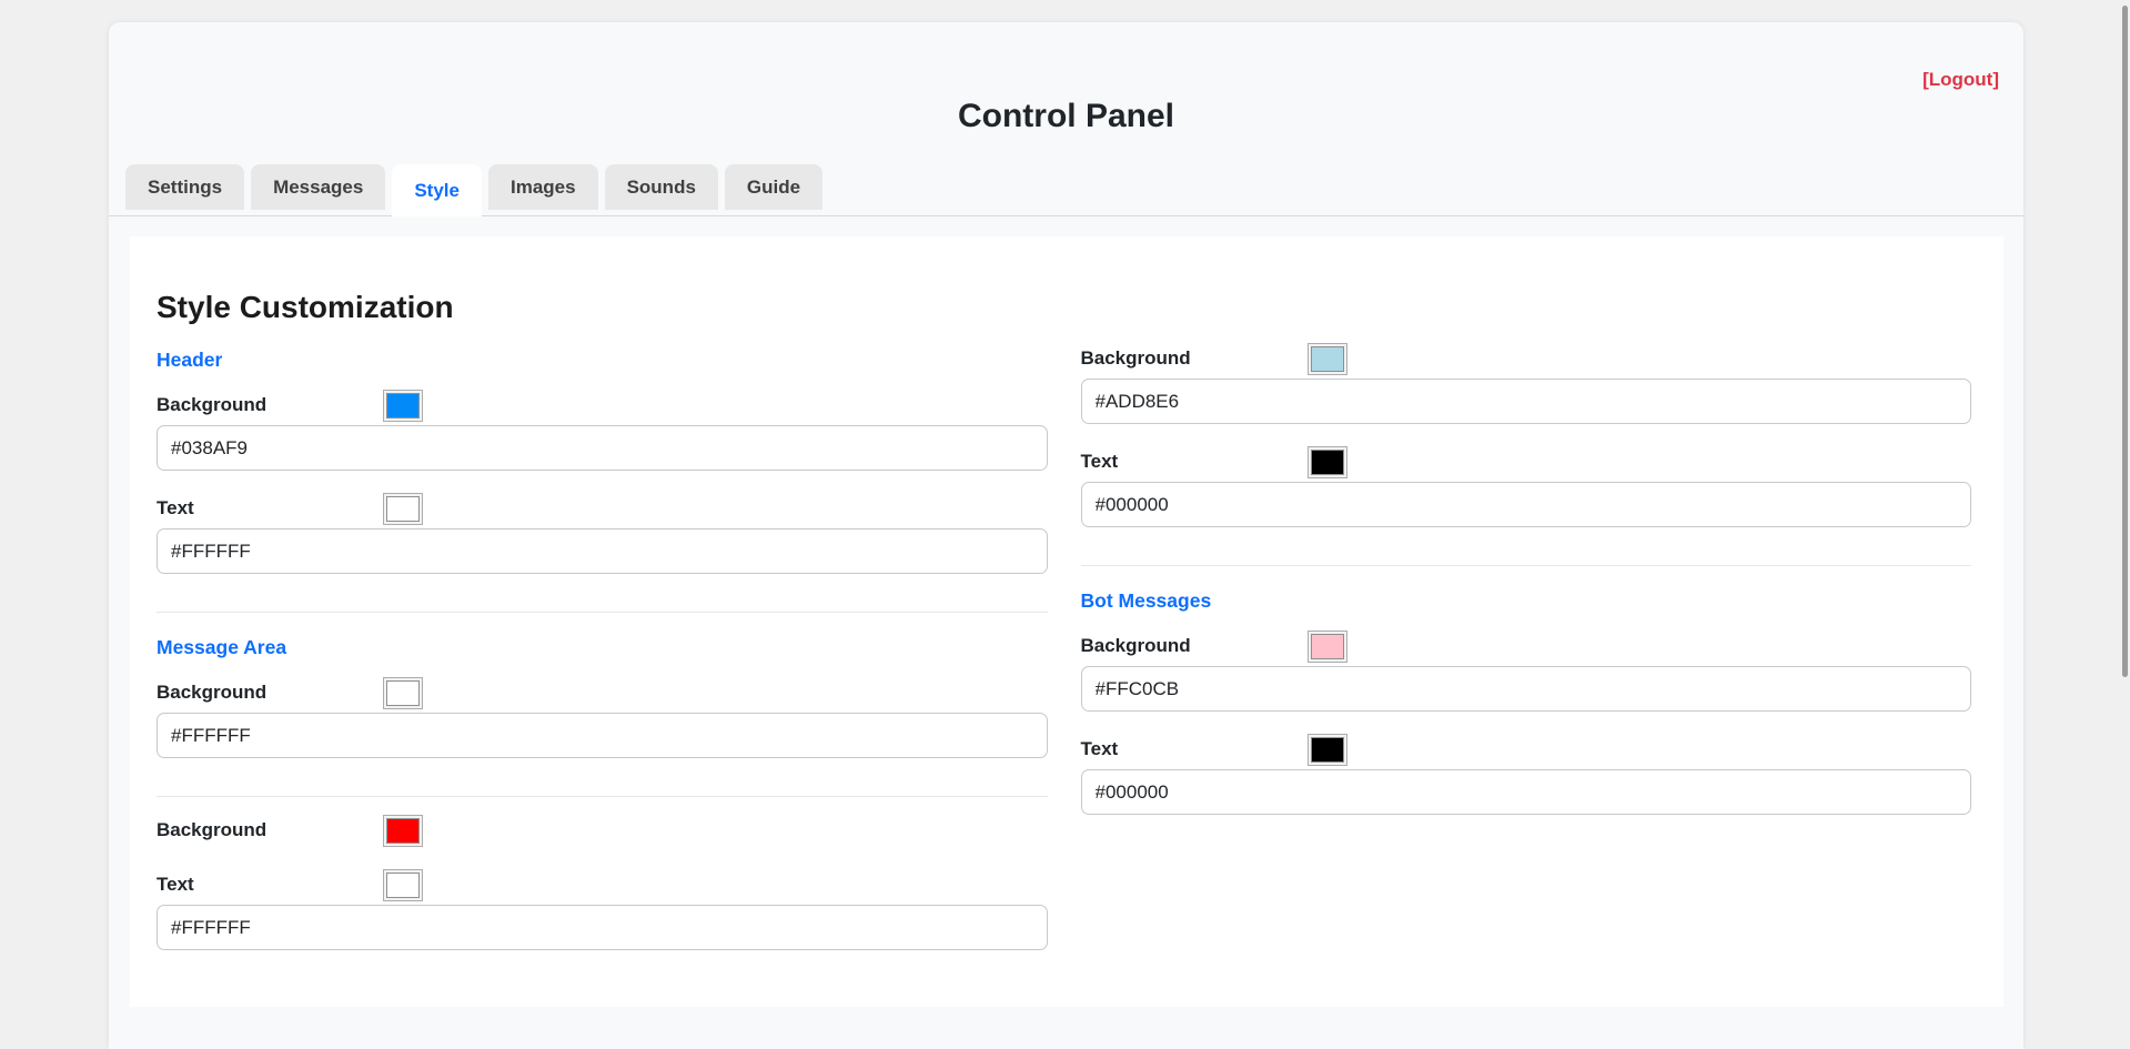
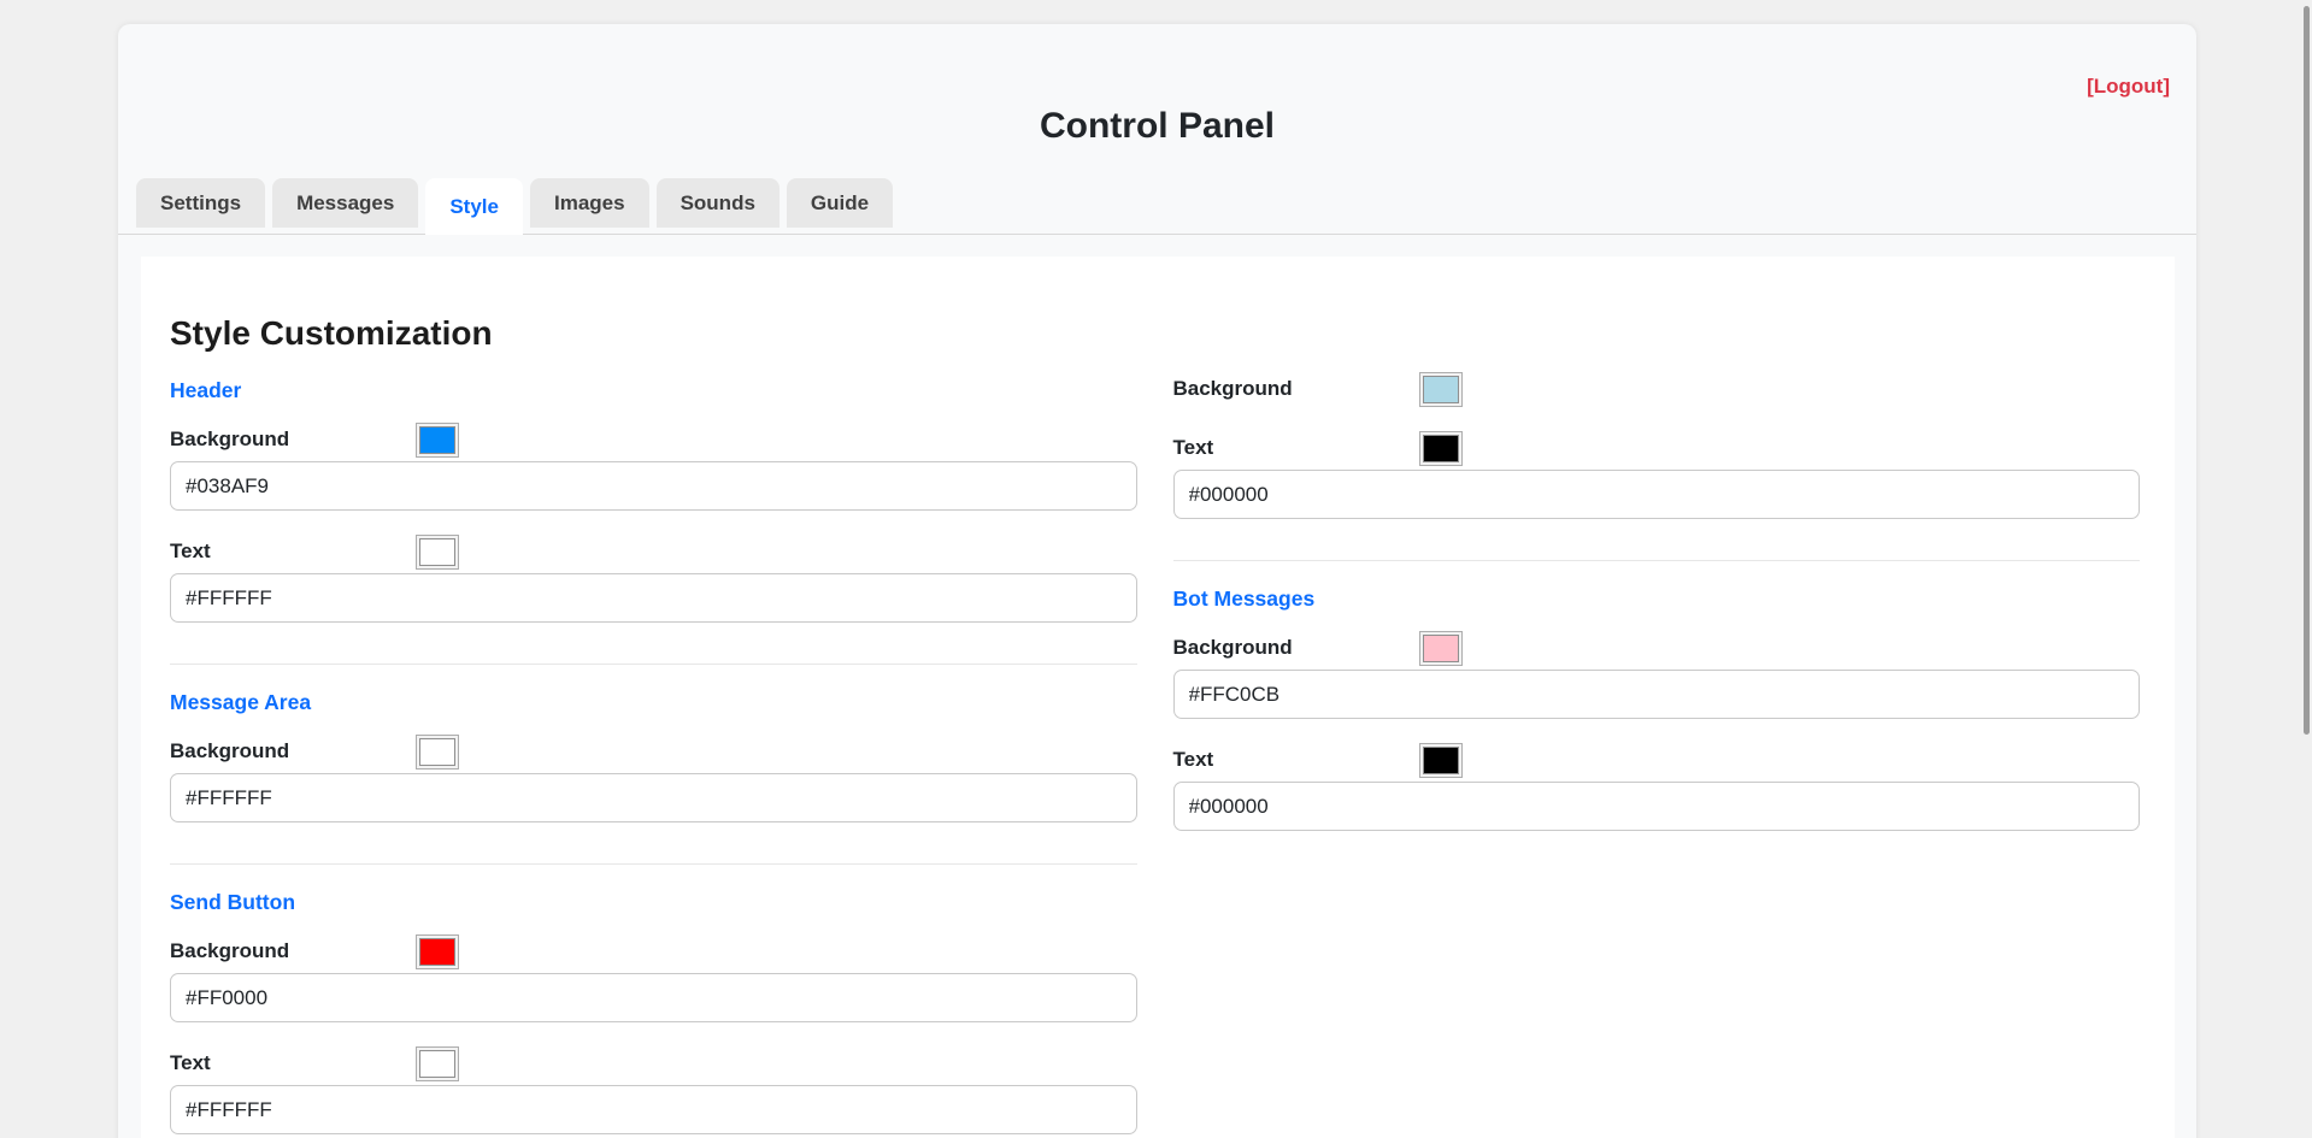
  [Logout]
  Control Panel
  Settings
  Messages
  Style
  Images
  Sounds
  Guide
  Style Customization
  Header
  Background
  #038AF9
  Text
  #FFFFFF
  Message Area
  Background
  #FFFFFF
+ Send Button
  Background
+ #FF0000
  Text
  #FFFFFF
  Background
- #ADD8E6
  Text
  #000000
  Bot Messages
  Background
  #FFC0CB
  Text
  #000000
